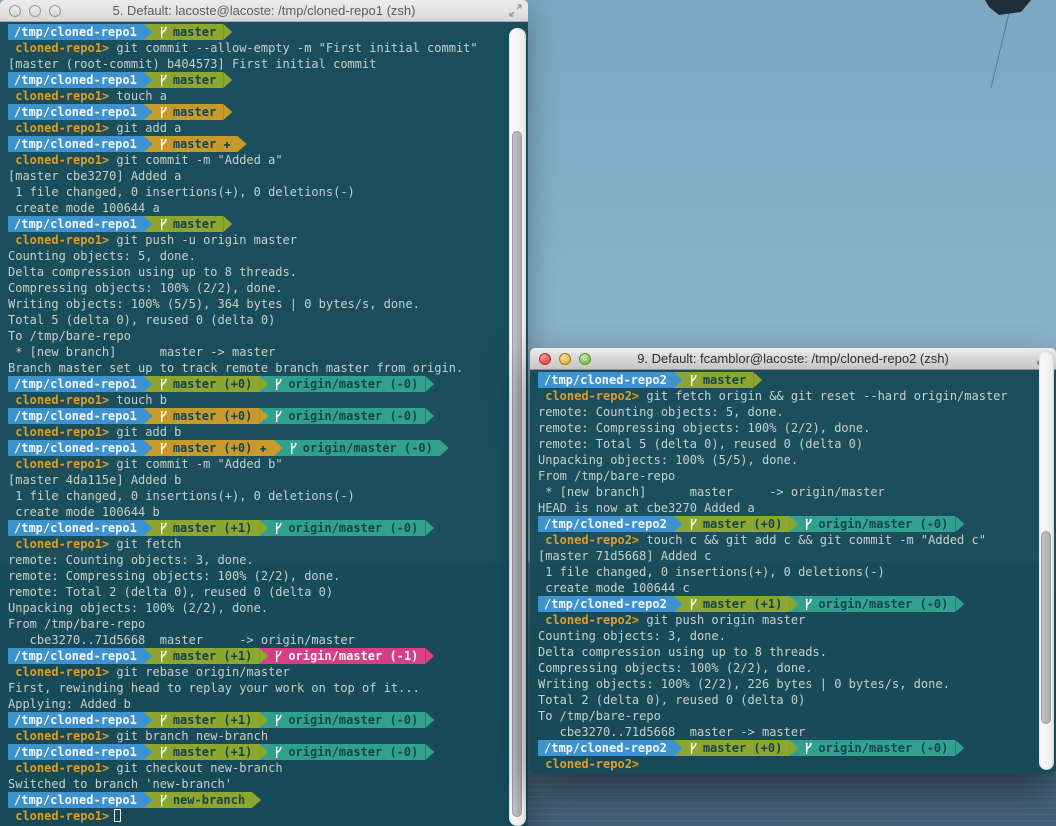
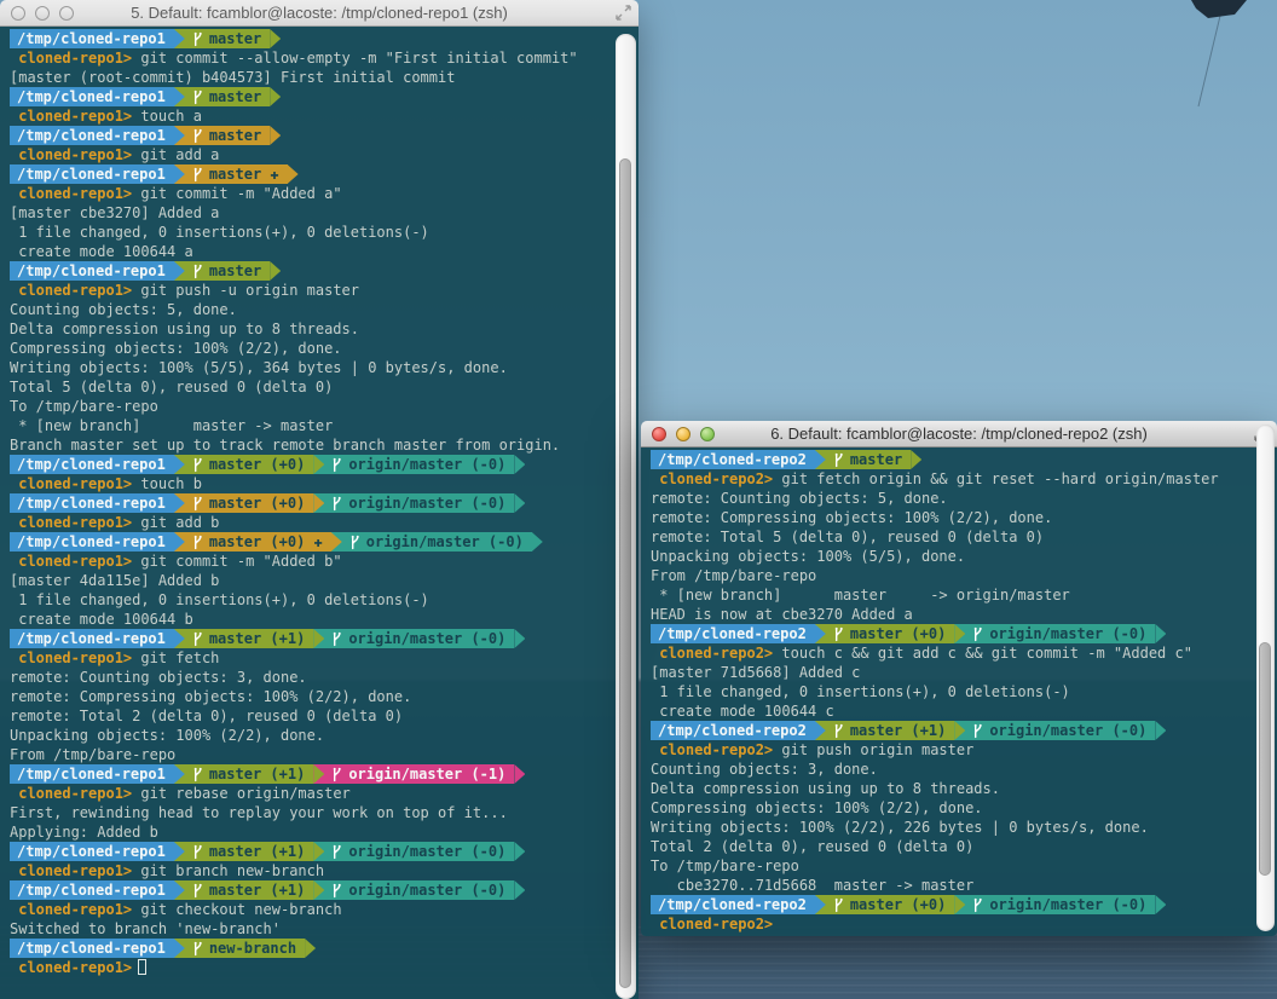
- 5. Default: lacoste@lacoste: /tmp/cloned-repo1 (zsh)
+ 5. Default: fcamblor@lacoste: /tmp/cloned-repo1 (zsh)
  /tmp/cloned-repo1
  master
  cloned-repo1> git commit --allow-empty -m "First initial commit"
  [master (root-commit) b404573] First initial commit
  /tmp/cloned-repo1
  master
  cloned-repo1> touch a
  /tmp/cloned-repo1
  master
  cloned-repo1> git add a
  /tmp/cloned-repo1
  master ✚
  cloned-repo1> git commit -m "Added a"
  [master cbe3270] Added a
  1 file changed, 0 insertions(+), 0 deletions(-)
  create mode 100644 a
  /tmp/cloned-repo1
  master
  cloned-repo1> git push -u origin master
  Counting objects: 5, done.
  Delta compression using up to 8 threads.
  Compressing objects: 100% (2/2), done.
  Writing objects: 100% (5/5), 364 bytes | 0 bytes/s, done.
  Total 5 (delta 0), reused 0 (delta 0)
  To /tmp/bare-repo
  * [new branch] master -> master
  Branch master set up to track remote branch master from origin.
  /tmp/cloned-repo1
  master (+0)
  origin/master (-0)
  cloned-repo1> touch b
  /tmp/cloned-repo1
  master (+0)
  origin/master (-0)
  cloned-repo1> git add b
  /tmp/cloned-repo1
  master (+0) ✚
  origin/master (-0)
  cloned-repo1> git commit -m "Added b"
  [master 4da115e] Added b
  1 file changed, 0 insertions(+), 0 deletions(-)
  create mode 100644 b
  /tmp/cloned-repo1
  master (+1)
  origin/master (-0)
  cloned-repo1> git fetch
  remote: Counting objects: 3, done.
  remote: Compressing objects: 100% (2/2), done.
  remote: Total 2 (delta 0), reused 0 (delta 0)
  Unpacking objects: 100% (2/2), done.
  From /tmp/bare-repo
- cbe3270..71d5668 master -> origin/master
  /tmp/cloned-repo1
  master (+1)
  origin/master (-1)
  cloned-repo1> git rebase origin/master
  First, rewinding head to replay your work on top of it...
  Applying: Added b
  /tmp/cloned-repo1
  master (+1)
  origin/master (-0)
  cloned-repo1> git branch new-branch
  /tmp/cloned-repo1
  master (+1)
  origin/master (-0)
  cloned-repo1> git checkout new-branch
  Switched to branch 'new-branch'
  /tmp/cloned-repo1
  new-branch
  cloned-repo1>
- 9. Default: fcamblor@lacoste: /tmp/cloned-repo2 (zsh)
+ 6. Default: fcamblor@lacoste: /tmp/cloned-repo2 (zsh)
  /tmp/cloned-repo2
  master
  cloned-repo2> git fetch origin && git reset --hard origin/master
  remote: Counting objects: 5, done.
  remote: Compressing objects: 100% (2/2), done.
  remote: Total 5 (delta 0), reused 0 (delta 0)
  Unpacking objects: 100% (5/5), done.
  From /tmp/bare-repo
  * [new branch] master -> origin/master
  HEAD is now at cbe3270 Added a
  /tmp/cloned-repo2
  master (+0)
  origin/master (-0)
  cloned-repo2> touch c && git add c && git commit -m "Added c"
  [master 71d5668] Added c
  1 file changed, 0 insertions(+), 0 deletions(-)
  create mode 100644 c
  /tmp/cloned-repo2
  master (+1)
  origin/master (-0)
  cloned-repo2> git push origin master
  Counting objects: 3, done.
  Delta compression using up to 8 threads.
  Compressing objects: 100% (2/2), done.
  Writing objects: 100% (2/2), 226 bytes | 0 bytes/s, done.
  Total 2 (delta 0), reused 0 (delta 0)
  To /tmp/bare-repo
  cbe3270..71d5668 master -> master
  /tmp/cloned-repo2
  master (+0)
  origin/master (-0)
  cloned-repo2>
